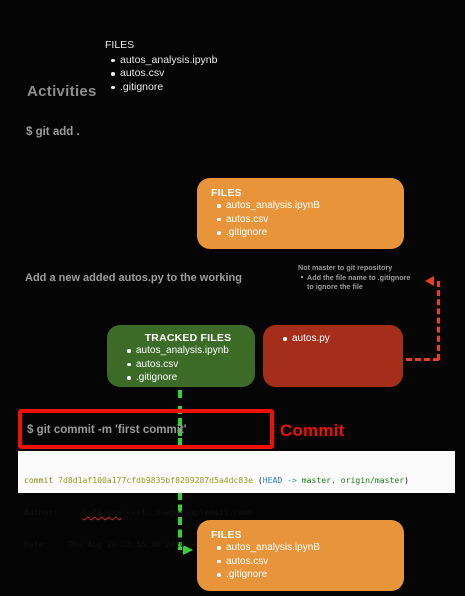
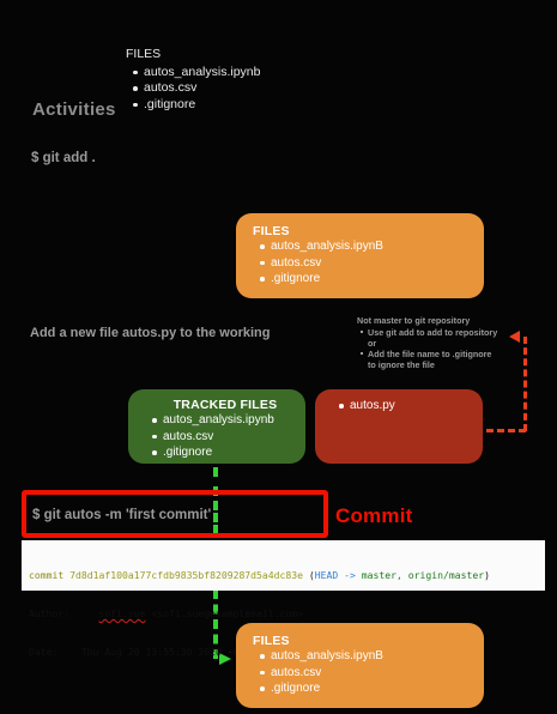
  FILES
  autos_analysis.ipynb
  autos.csv
  .gitignore
  Activities
  $ git add .
  FILES
  autos_analysis.ipynB
  autos.csv
  .gitignore
- Add a new added autos.py to the working
+ Add a new file autos.py to the working
  Not master to git repository
+ Use git add to add to repository or
  Add the file name to .gitignore to ignore the file
  TRACKED FILES
  autos_analysis.ipynb
  autos.csv
  .gitignore
  autos.py
- $ git commit -m 'first commit'
+ $ git autos -m 'first commit'
  Commit
  commit 7d8d1af100a177cfdb9835bf8209287d5a4dc83e (HEAD -> master, origin/master)
  sofi.sue <sofi.sue@examplemail.com>
  Thu Aug 20 13:55:30 2020 +
  FILES
  autos_analysis.ipynB
  autos.csv
  .gitignore
